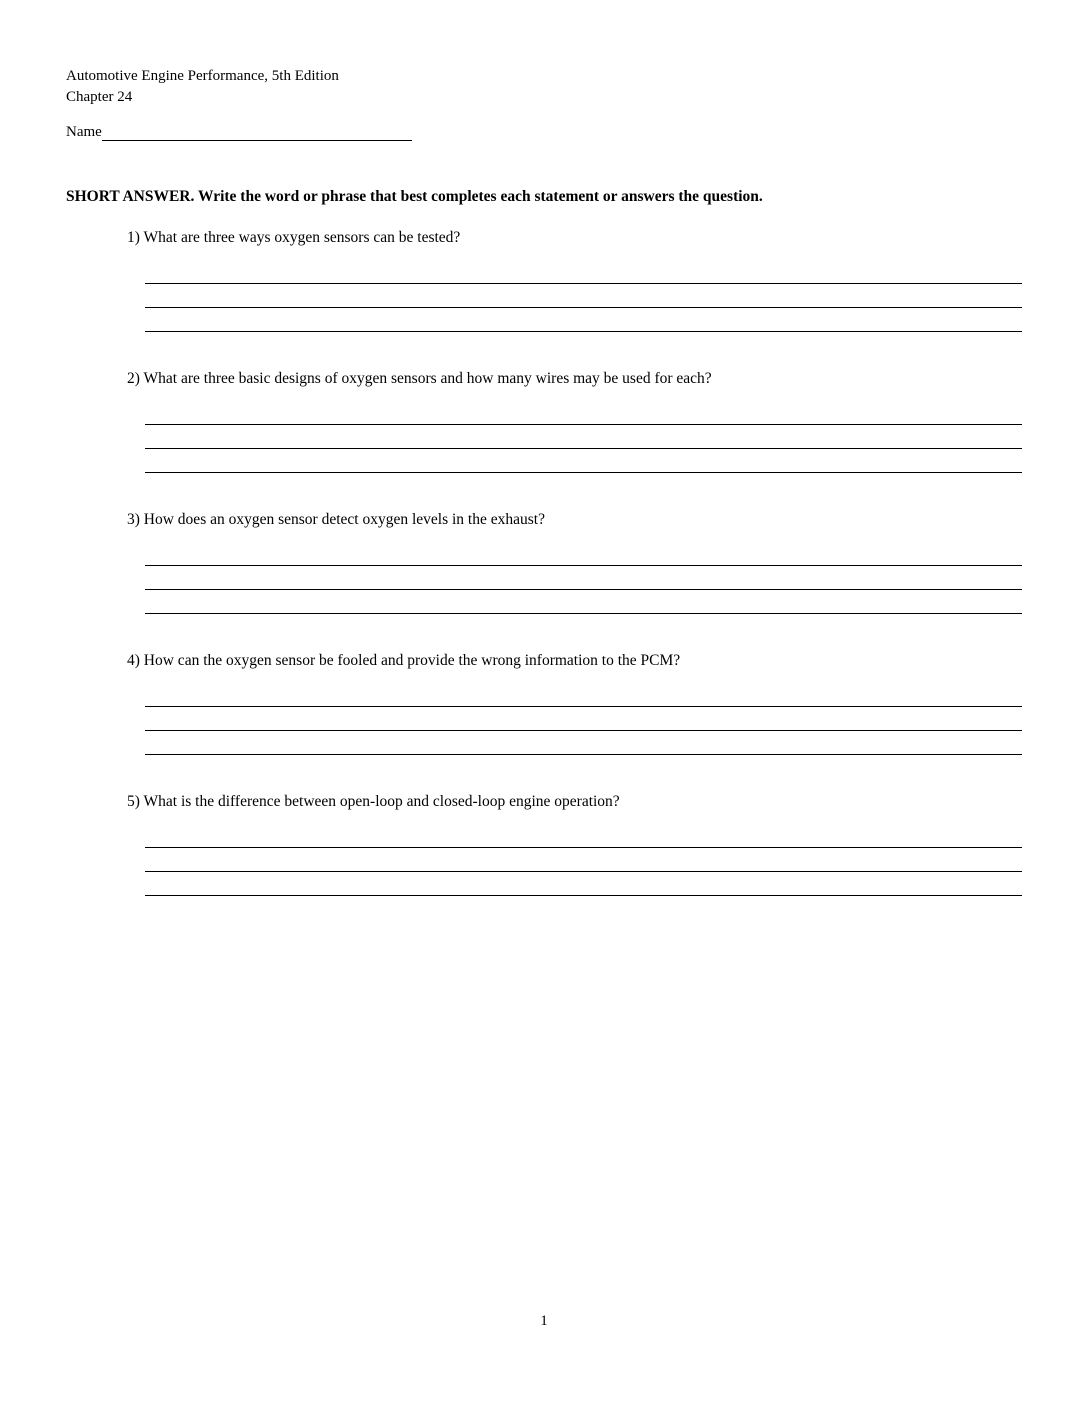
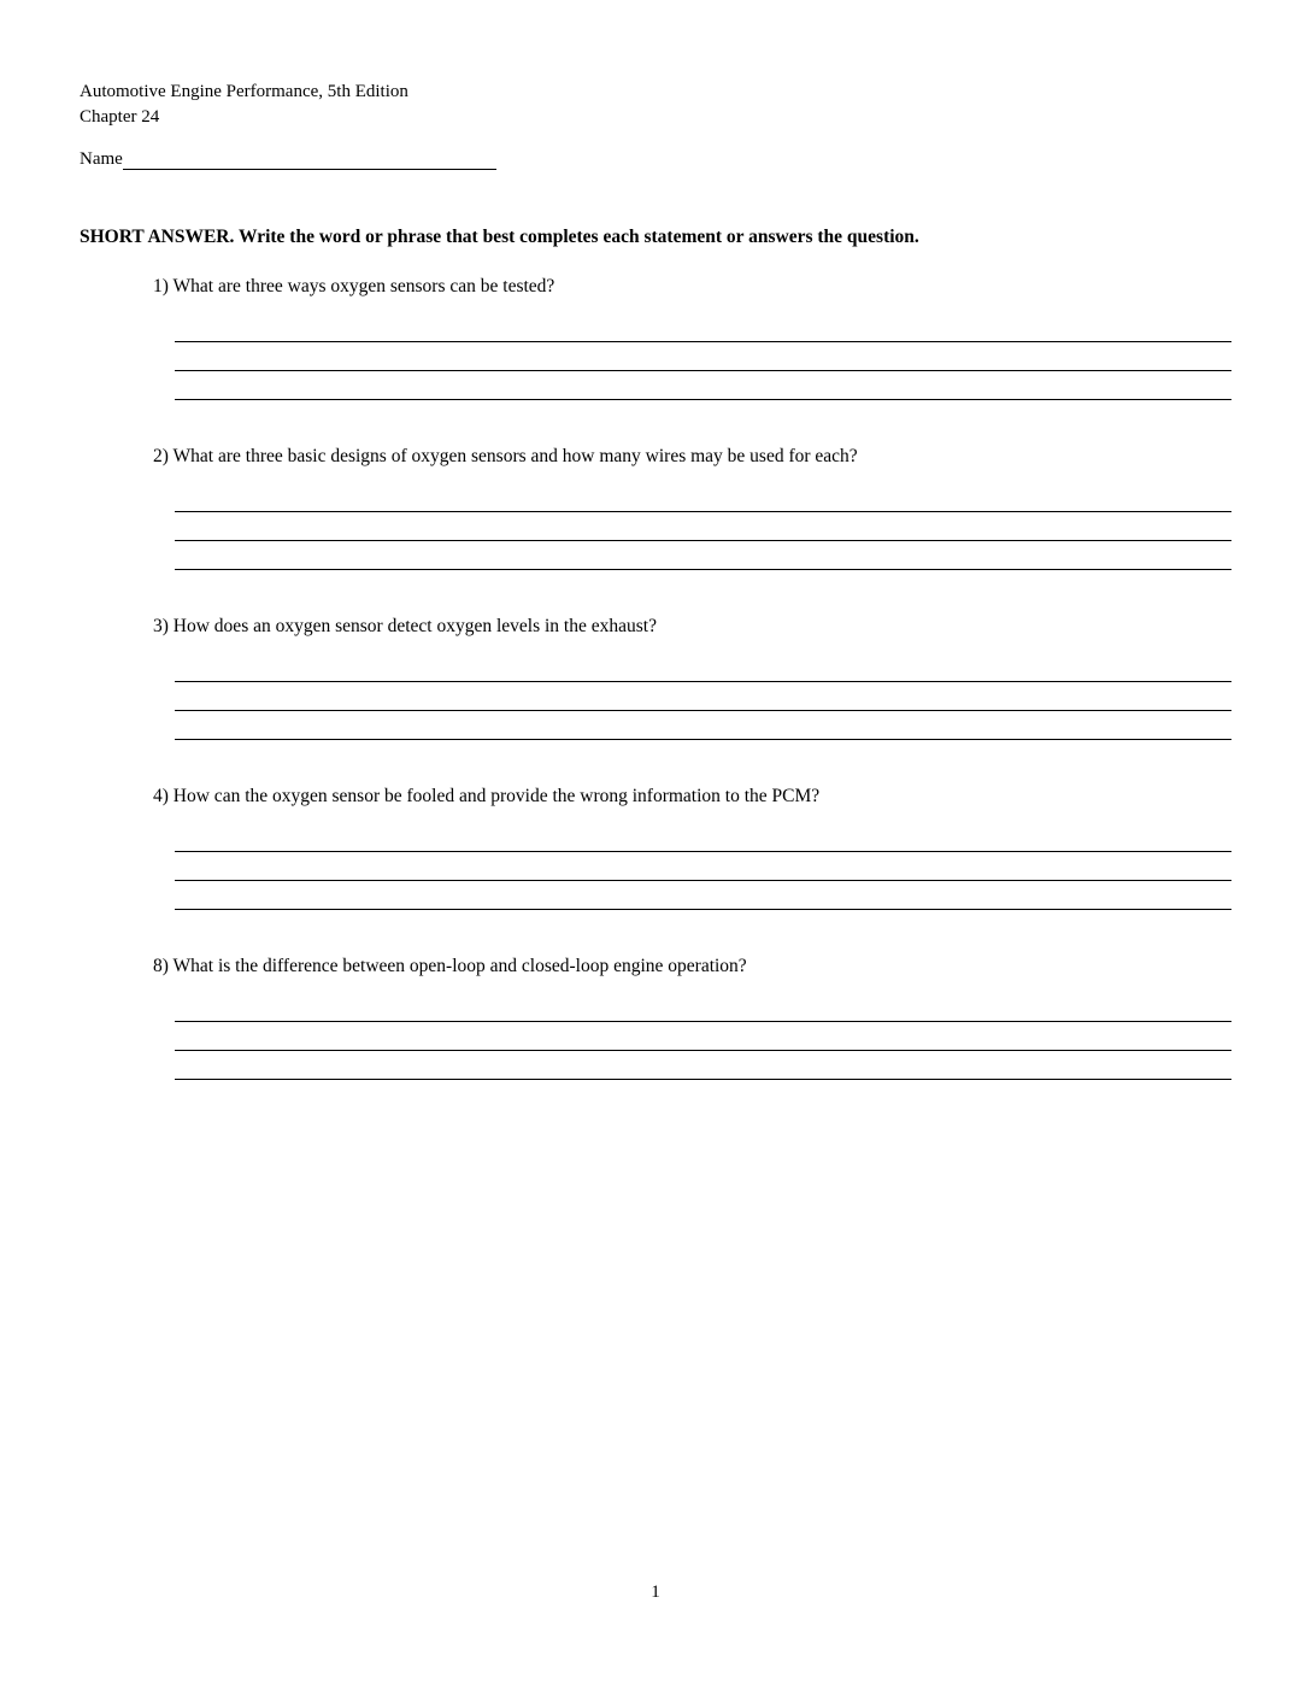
  Automotive Engine Performance, 5th Edition
  Chapter 24
  Name
  SHORT ANSWER. Write the word or phrase that best completes each statement or answers the question.
  1) What are three ways oxygen sensors can be tested?
  2) What are three basic designs of oxygen sensors and how many wires may be used for each?
  3) How does an oxygen sensor detect oxygen levels in the exhaust?
  4) How can the oxygen sensor be fooled and provide the wrong information to the PCM?
- 5) What is the difference between open-loop and closed-loop engine operation?
+ 8) What is the difference between open-loop and closed-loop engine operation?
  1
